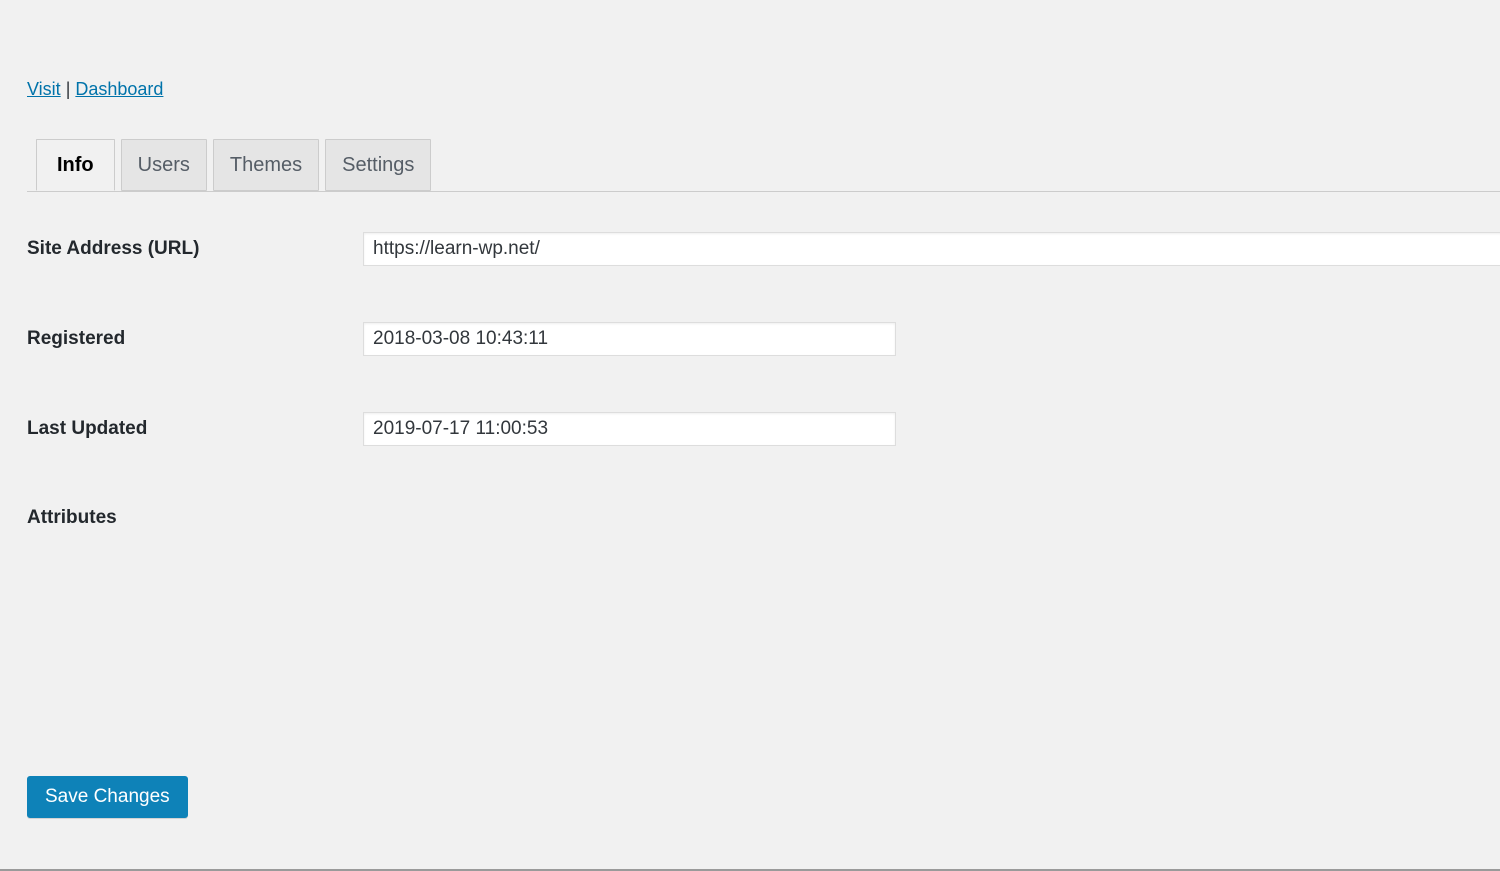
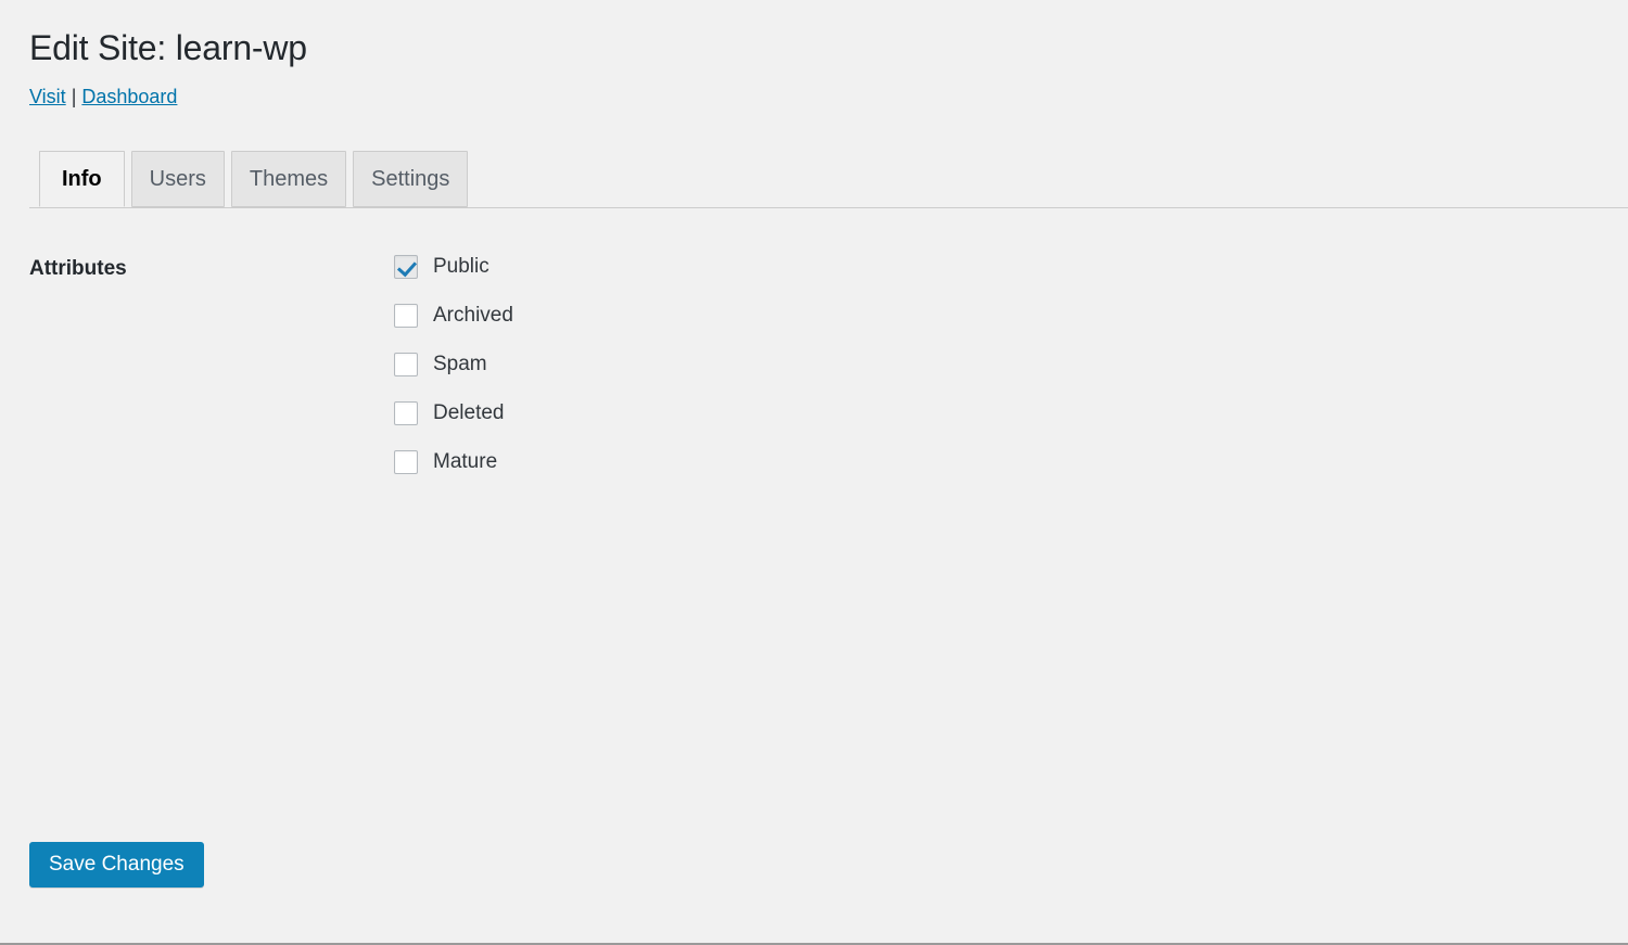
+ Edit Site: learn-wp
  Visit | Dashboard
  Info Users Themes Settings
- Site Address (URL)
- https://learn-wp.net/
- Registered
- 2018-03-08 10:43:11
- Last Updated
- 2019-07-17 11:00:53
  Attributes
+ Public
+ Archived
+ Spam
+ Deleted
+ Mature
  Save Changes
